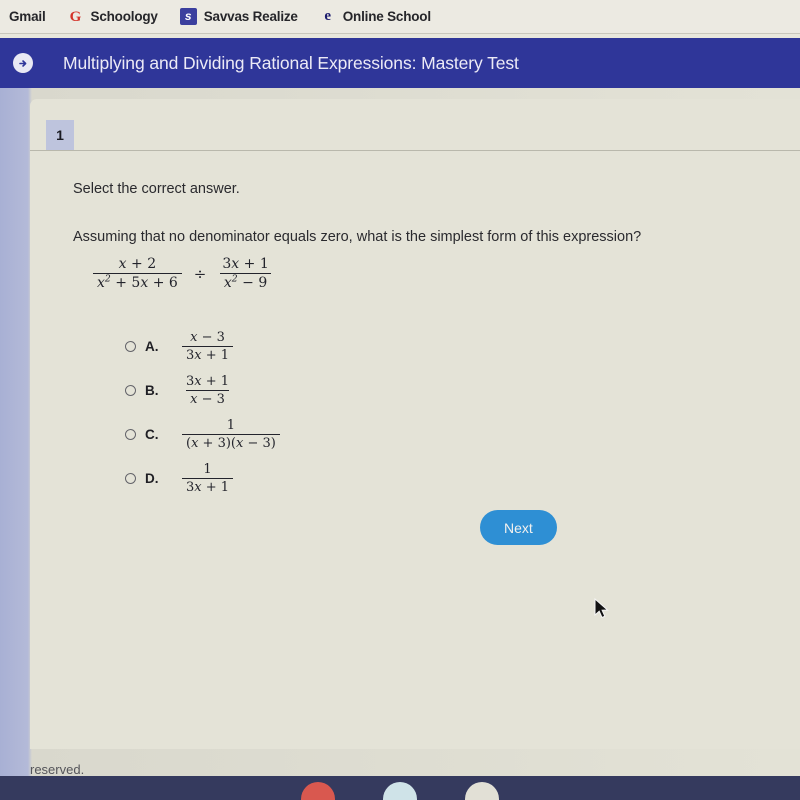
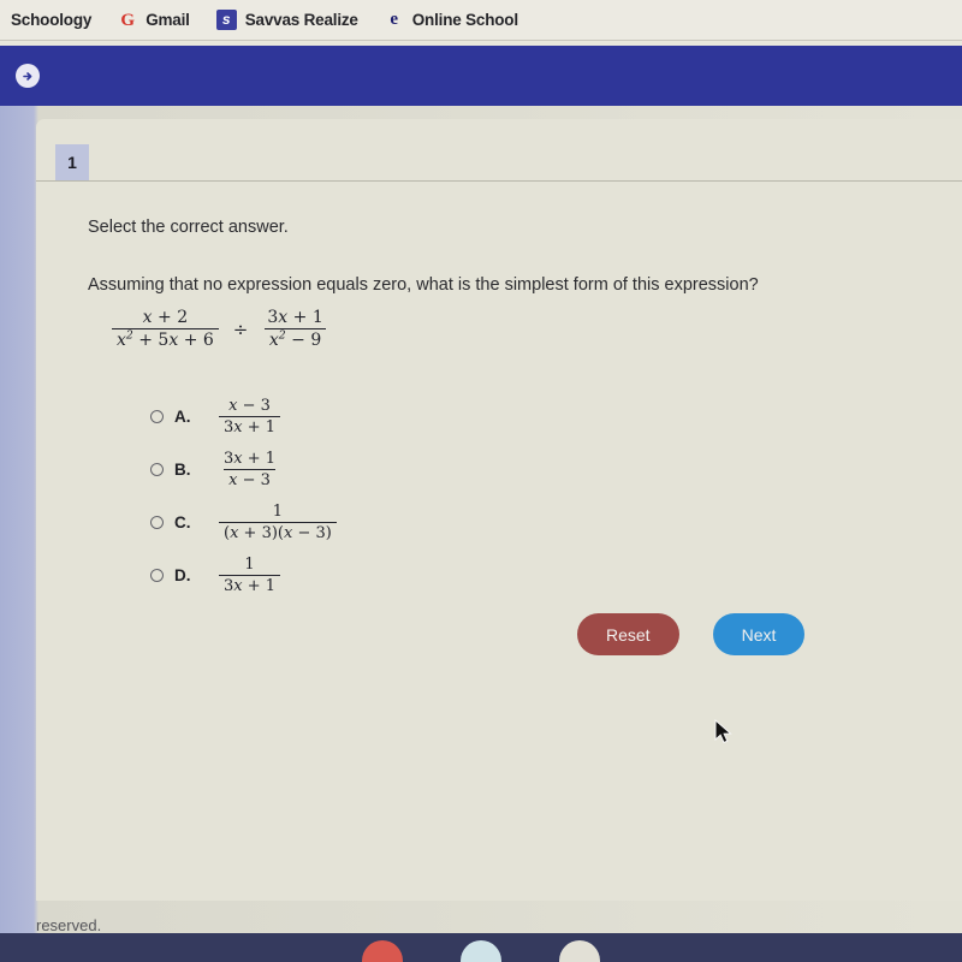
- Gmail
+ Schoology
  G
- Schoology
+ Gmail
  s
  Savvas Realize
  e
  Online School
- Multiplying and Dividing Rational Expressions: Mastery Test
  1
  Select the correct answer.
- Assuming that no denominator equals zero, what is the simplest form of this expression?
+ Assuming that no expression equals zero, what is the simplest form of this expression?
  x + 2
  x2 + 5x + 6
  ÷
  3x + 1
  x2 − 9
  A.
  x − 3
  3x + 1
  B.
  3x + 1
  x − 3
  C.
  1
  (x + 3)(x − 3)
  D.
  1
  3x + 1
+ Reset
  Next
  reserved.
